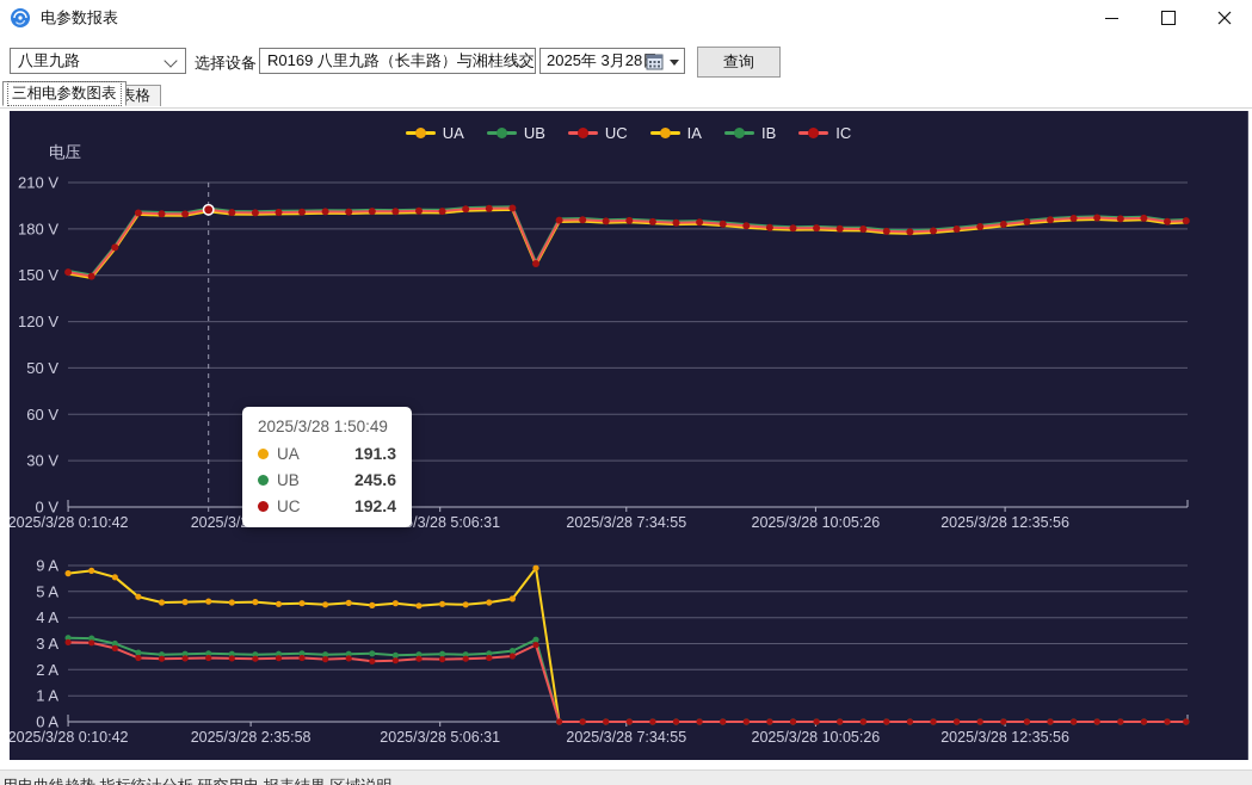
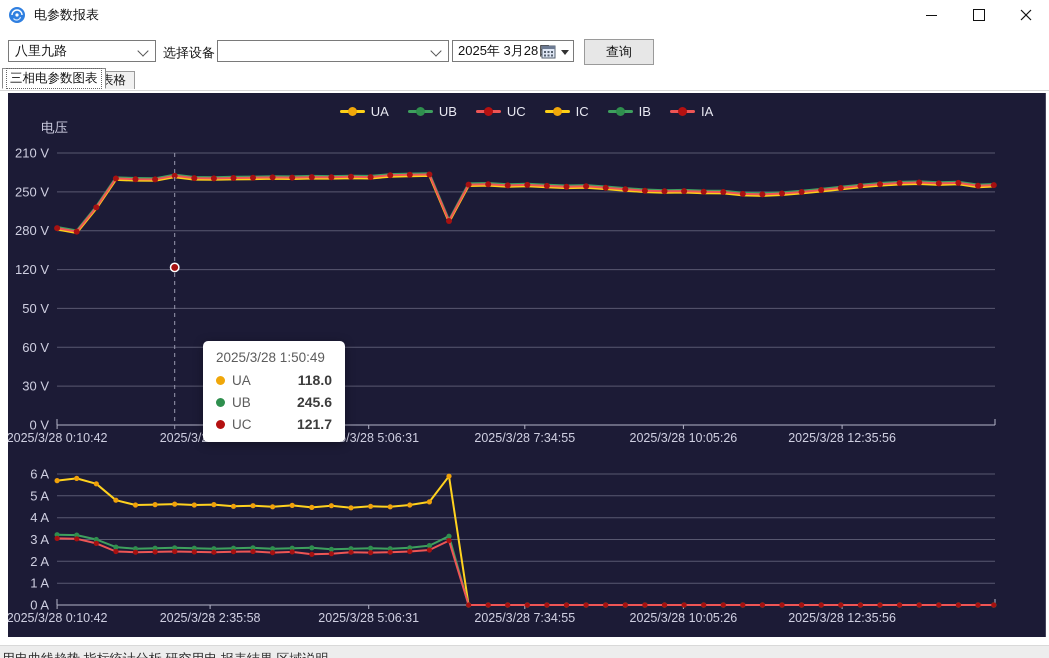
  电参数报表
  八里九路
  选择设备
- R0169 八里九路（长丰路）与湘桂线交
  2025年 3月28
  查询
  三相电参数图表
  表格
  UA
  UB
  UC
- IA
+ IC
  IB
- IC
+ IA
  电压
  0 V
  30 V
  60 V
  50 V
  120 V
- 150 V
+ 280 V
- 180 V
+ 250 V
  210 V
  2025/3/28 0:10:42
  /3/28 5:06:31
  2025/3/28 7:34:55
  2025/3/28 10:05:26
  2025/3/28 12:35:56
  0 A
  1 A
  2 A
  3 A
  4 A
  5 A
- 9 A
+ 6 A
  2025/3/28 0:10:42
  2025/3/28 2:35:58
  2025/3/28 5:06:31
  2025/3/28 7:34:55
  2025/3/28 10:05:26
  2025/3/28 12:35:56
  2025/3/28 1:50:49
  UA
- 191.3
+ 118.0
  UB
  245.6
  UC
- 192.4
+ 121.7
